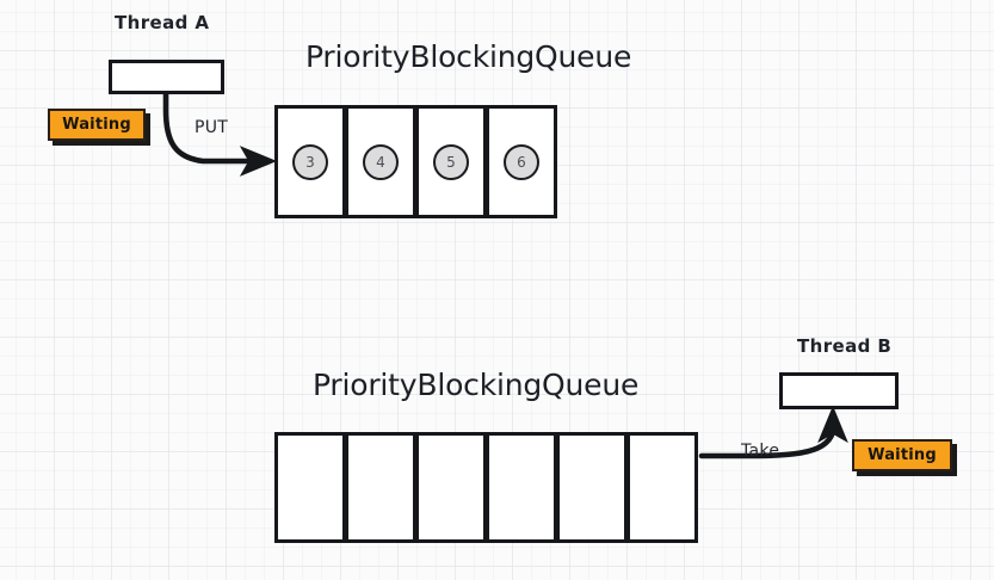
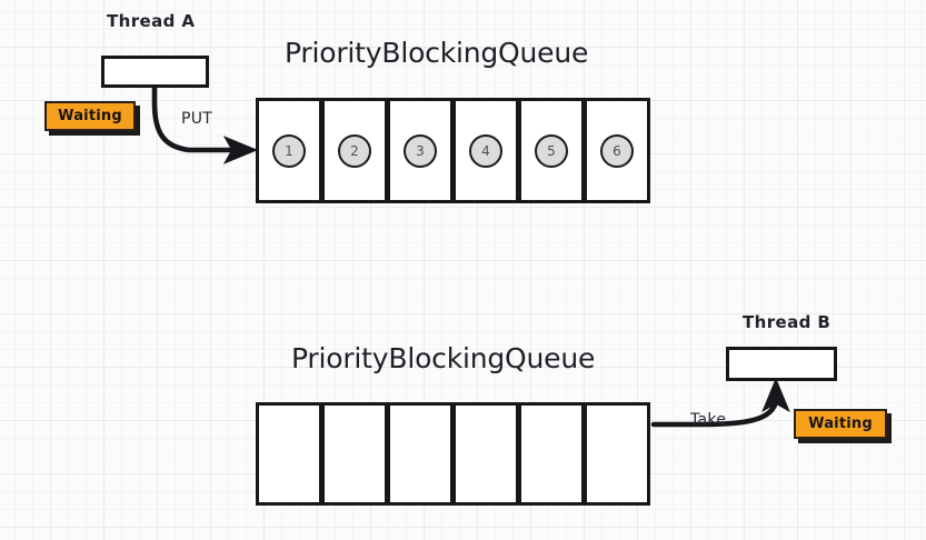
  Thread A
  Waiting
  PUT
  PriorityBlockingQueue
+ 1
+ 2
  3
  4
  5
  6
  PriorityBlockingQueue
  Thread B
  Take
  Waiting
